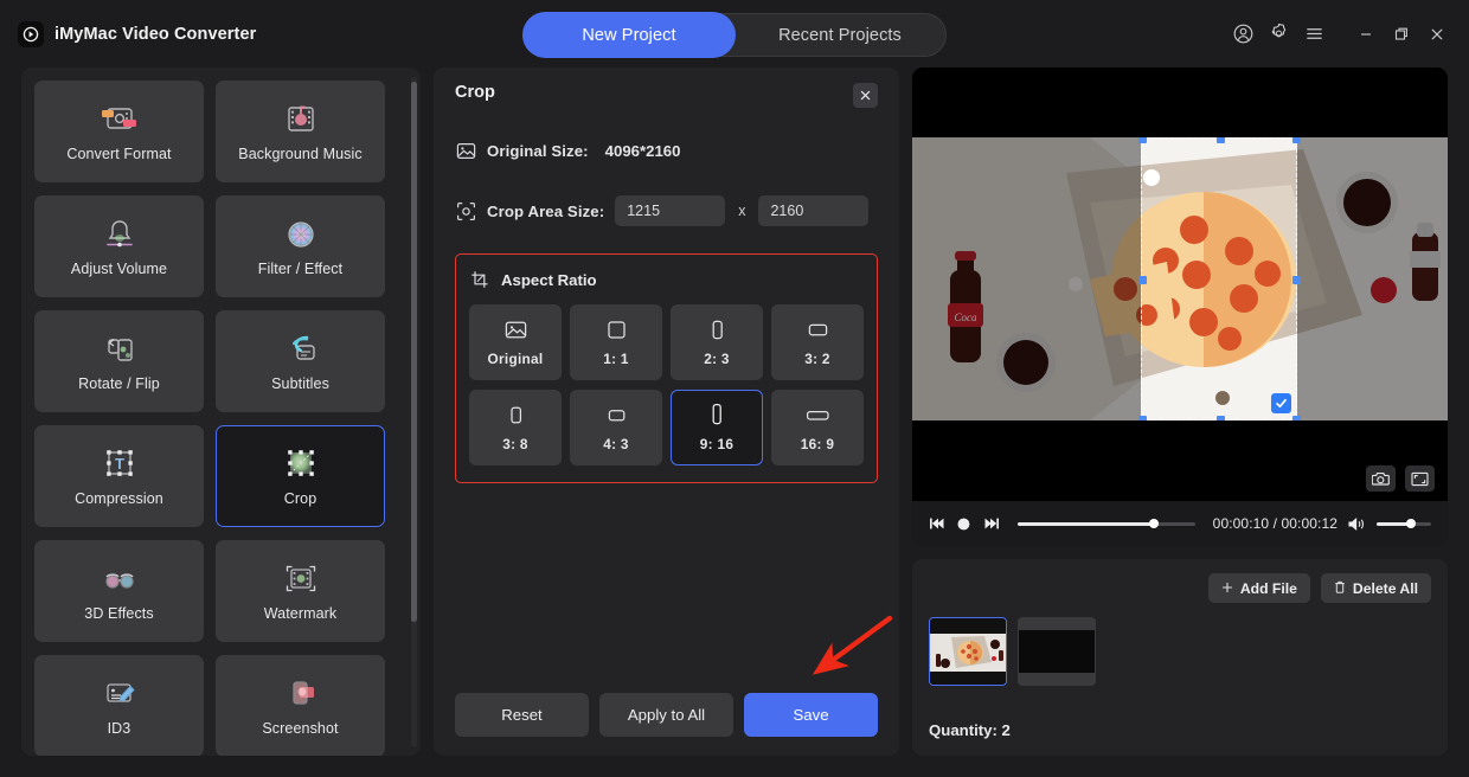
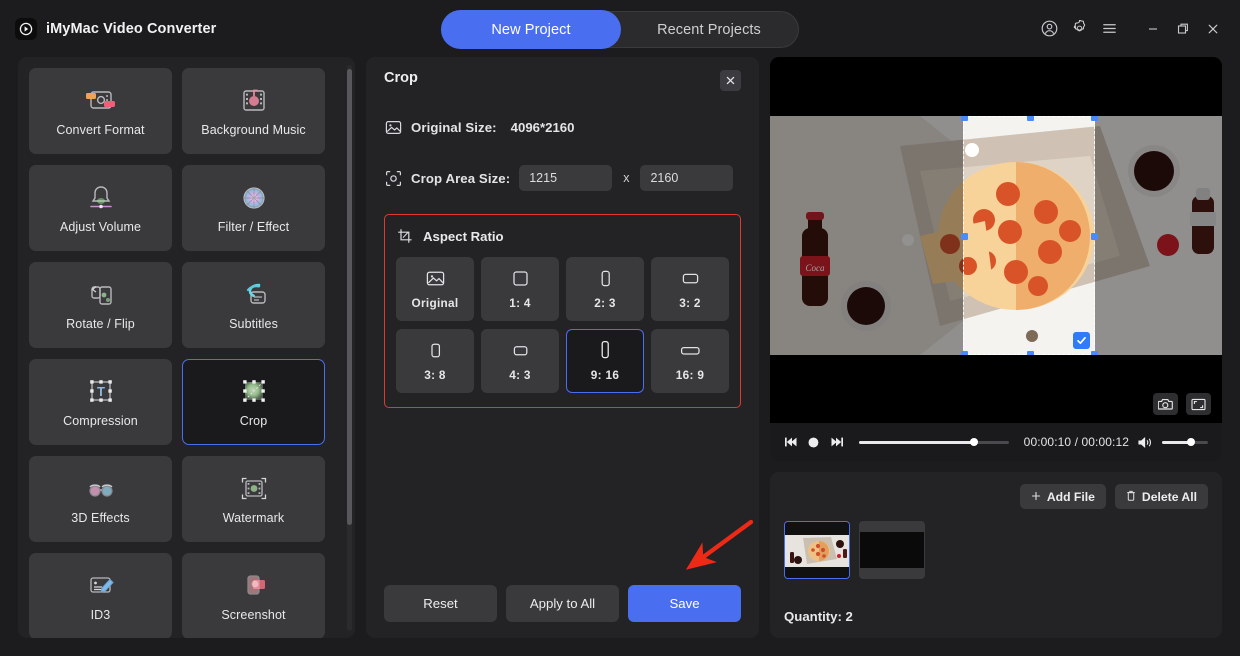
  iMyMac Video Converter
  New Project
  Recent Projects
  Convert Format
  Background Music
  Adjust Volume
  Filter / Effect
  Rotate / Flip
  Subtitles
  T
  Compression
  Crop
  3D Effects
  Watermark
  ID3
  Screenshot
  Crop
  Original Size:
  4096*2160
  Crop Area Size:
  1215
  x
  2160
  Aspect Ratio
  Original
- 1: 1
+ 1: 4
  2: 3
  3: 2
  3: 8
  4: 3
  9: 16
  16: 9
  Reset
  Apply to All
  Save
  Coca
  00:00:10 / 00:00:12
  Add File
  Delete All
  Quantity: 2
